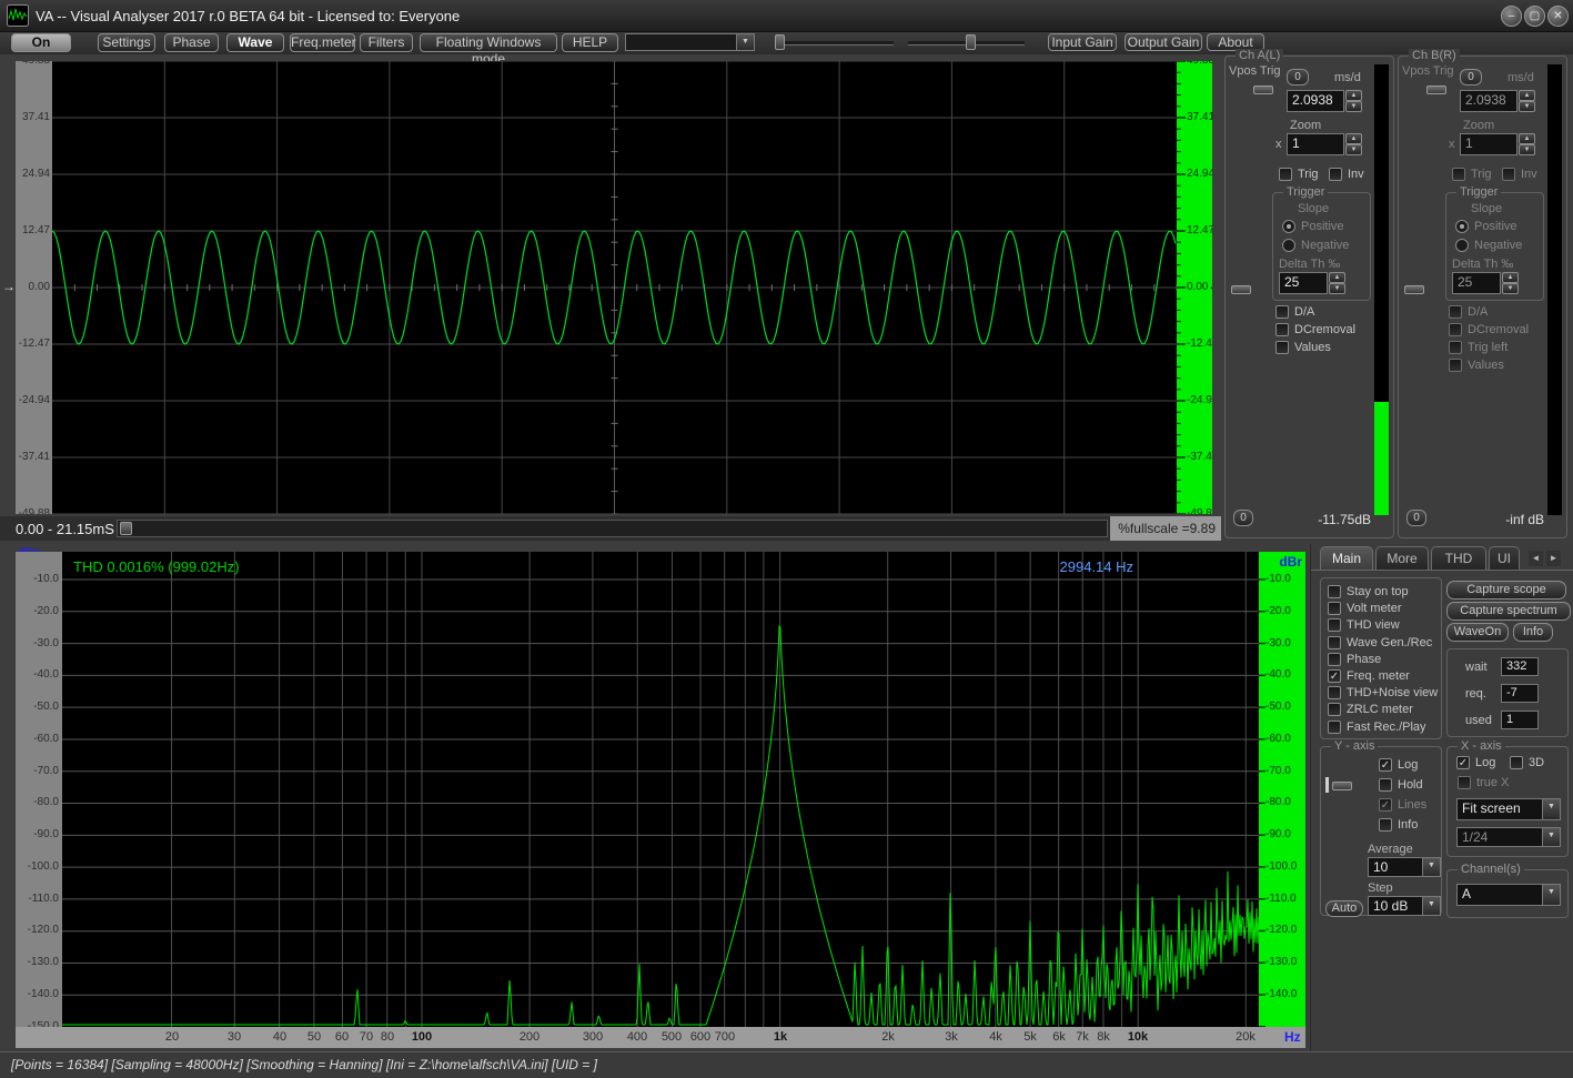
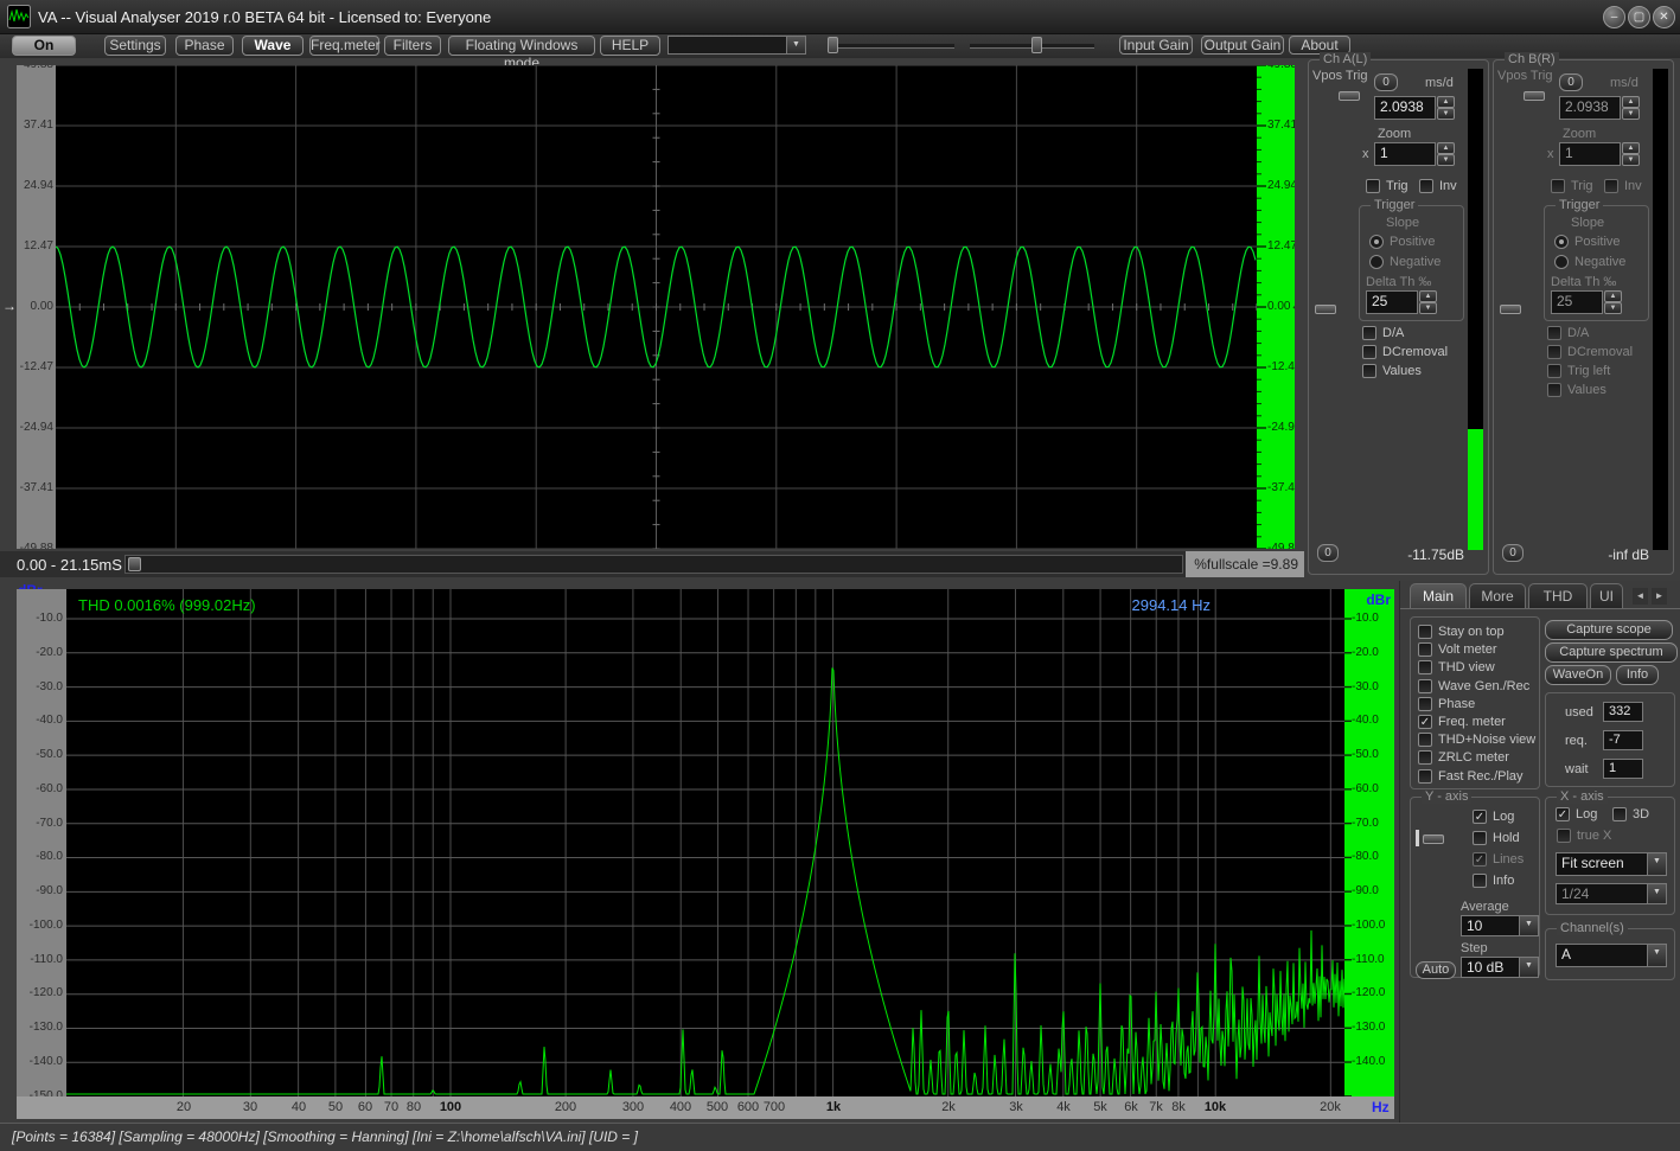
- VA -- Visual Analyser 2017 r.0 BETA 64 bit - Licensed to: Everyone
+ VA -- Visual Analyser 2019 r.0 BETA 64 bit - Licensed to: Everyone
  –
  ▢
  ✕
  On
  Settings
  Phase
  Wave
  Freq.meter
  Filters
  Floating Windows mode
  HELP
  Input Gain
  Output Gain
  About
  49.88
  37.41
  24.94
  12.47
  0.00
  -12.47
  -24.94
  -37.41
  -49.88
  →
  49.88
  37.41
  24.94
  12.47
  0.00
  -12.4
  -24.9
  -37.4
  -49.8
  0.00 - 21.15mS
  %fullscale =9.89
  Ch A(L)
  Vpos Trig
  0
  ms/d
  2.0938
  Zoom
  x
  1
  Trig
  Inv
  Trigger
  Slope
  Positive
  Negative
  Delta Th ‰
  25
  D/A
  DCremoval
  Values
  0
  -11.75dB
  Ch B(R)
  Vpos Trig
  0
  ms/d
  2.0938
  Zoom
  x
  1
  Trig
  Inv
  Trigger
  Slope
  Positive
  Negative
  Delta Th ‰
  25
  D/A
  DCremoval
  Trig left
  Values
  0
  -inf dB
  -10.0
  -20.0
  -30.0
  -40.0
  -50.0
  -60.0
  -70.0
  -80.0
  -90.0
  -100.0
  -110.0
  -120.0
  -130.0
  -140.0
  THD 0.0016% (999.02Hz)
  2994.14 Hz
  dBr
  -10.0
  -20.0
  -30.0
  -40.0
  -50.0
  -60.0
  -70.0
  -80.0
  -90.0
  -100.0
  -110.0
  -120.0
  -130.0
  -140.0
  Hz
  20
  30
  40
  50
  60
  70
  80
  100
  200
  300
  400
  500
  600
  700
  1k
  2k
  3k
  4k
  5k
  6k
  7k
  8k
  10k
  20k
  Main
  More
  THD
  UI
  ◄
  ►
  Stay on top
  Volt meter
  THD view
  Wave Gen./Rec
  Phase
  ✓
  Freq. meter
  THD+Noise view
  ZRLC meter
  Fast Rec./Play
  Capture scope
  Capture spectrum
  WaveOn
  Info
- wait
+ used
  332
  req.
  -7
- used
+ wait
  1
  Y - axis
  Average
  10
  Step
  10 dB
  Auto
  ✓
  Log
  Hold
  ✓
  Lines
  Info
  X - axis
  Fit screen
  1/24
  ✓
  Log
  3D
  true X
  Channel(s)
  A
  [Points = 16384] [Sampling = 48000Hz] [Smoothing = Hanning] [Ini = Z:\home\alfsch\VA.ini] [UID = ]
